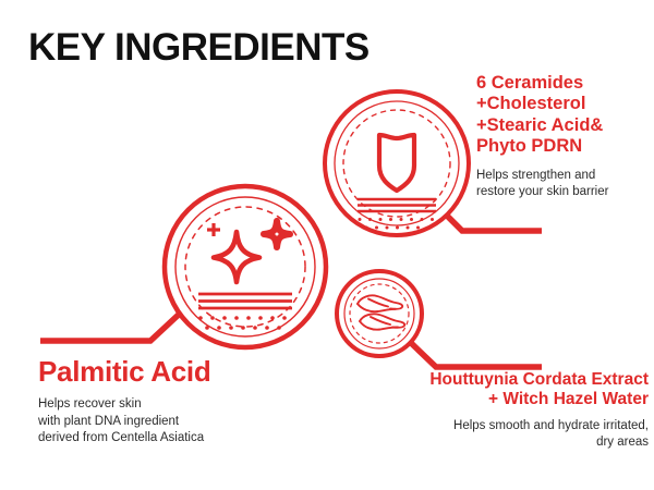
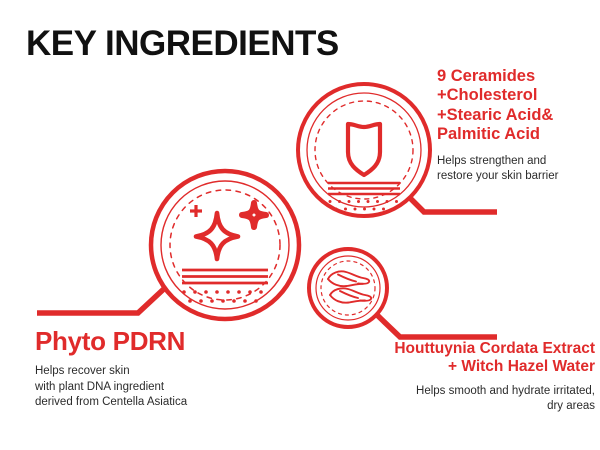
  KEY INGREDIENTS
- 6 Ceramides
+ 9 Ceramides
  +Cholesterol
  +Stearic Acid&
- Phyto PDRN
+ Palmitic Acid
  Helps strengthen and
  restore your skin barrier
- Palmitic Acid
+ Phyto PDRN
  Helps recover skin
  with plant DNA ingredient
  derived from Centella Asiatica
  Houttuynia Cordata Extract
  + Witch Hazel Water
  Helps smooth and hydrate irritated,
  dry areas
